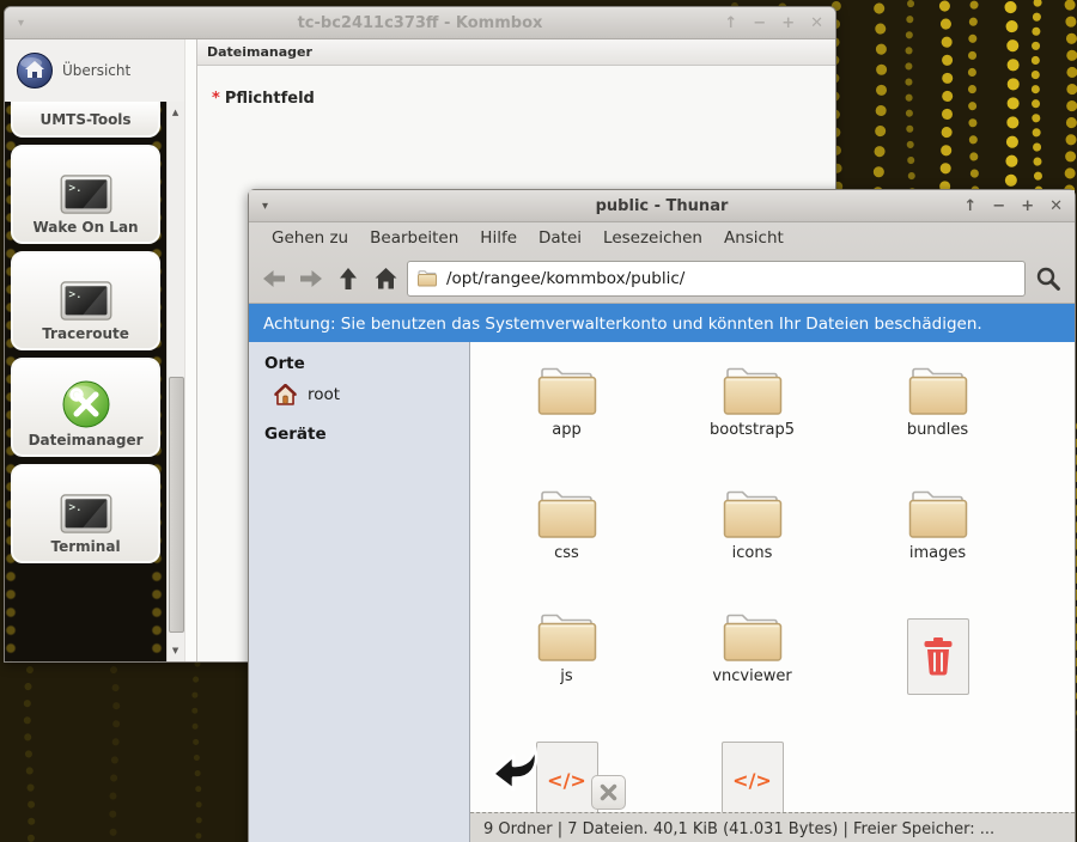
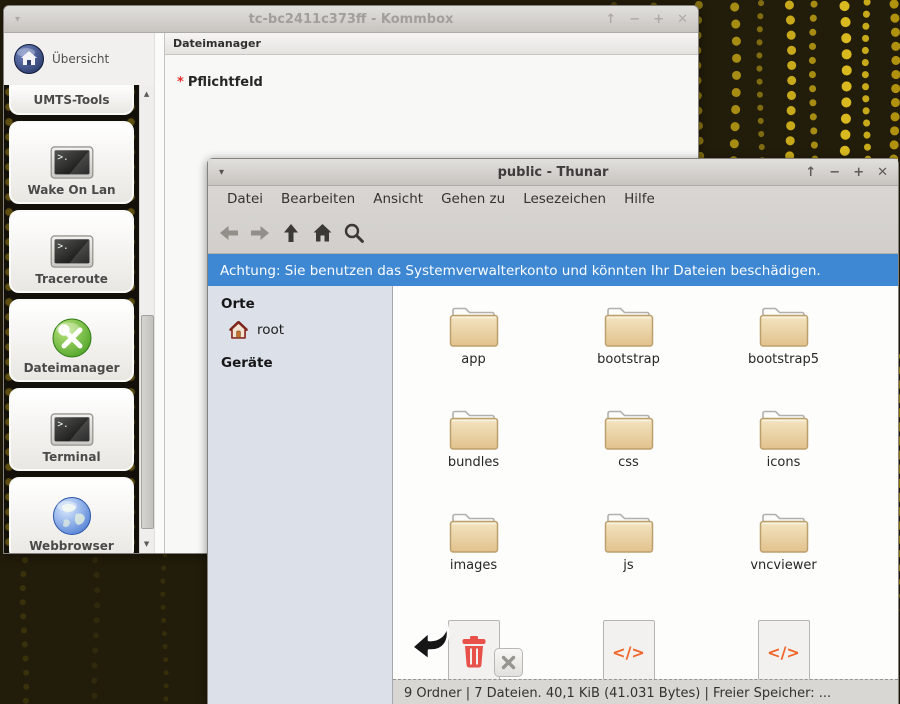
  ▾
  tc-bc2411c373ff - Kommbox
  ↑
  −
  +
  ✕
  Übersicht
  UMTS-Tools
  Wake On Lan
  Traceroute
  Dateimanager
  Terminal
+ Webbrowser
  ▲
  ▼
  Dateimanager
  * Pflichtfeld
  ▾
  public - Thunar
  ↑
  −
  +
  ✕
- Gehen zu
+ Datei
  Bearbeiten
- Hilfe
+ Ansicht
- Datei
+ Gehen zu
  Lesezeichen
- Ansicht
+ Hilfe
- /opt/rangee/kommbox/public/
  Achtung: Sie benutzen das Systemverwalterkonto und könnten Ihr Dateien beschädigen.
  Orte
  root
  Geräte
  app
+ bootstrap
  bootstrap5
  bundles
  css
  icons
  images
  js
  vncviewer
  </>
  </>
  9 Ordner | 7 Dateien. 40,1 KiB (41.031 Bytes) | Freier Speicher: ...
